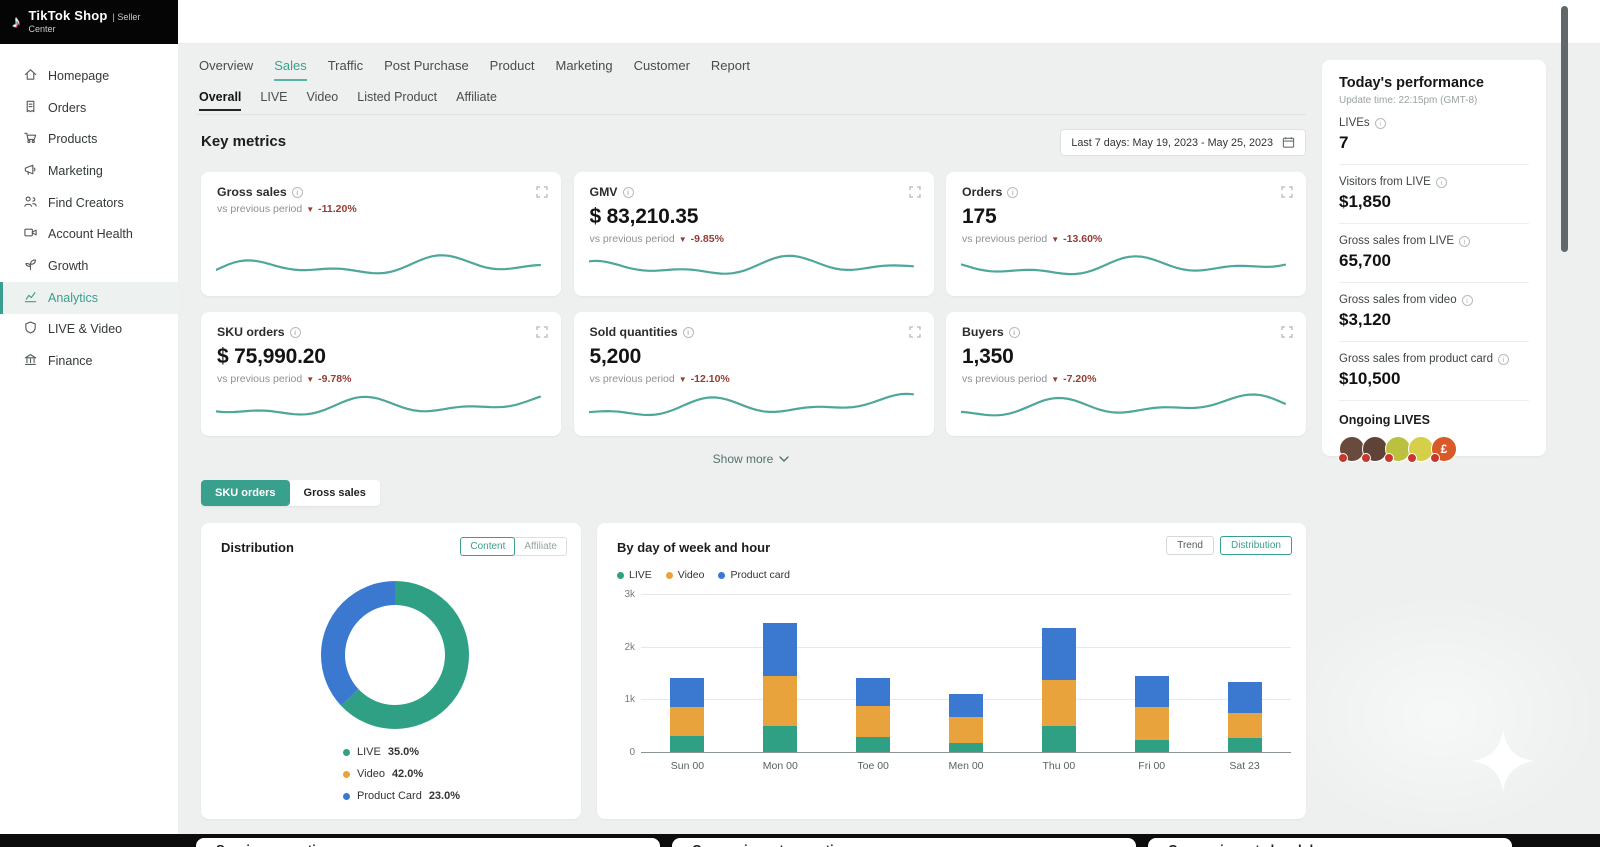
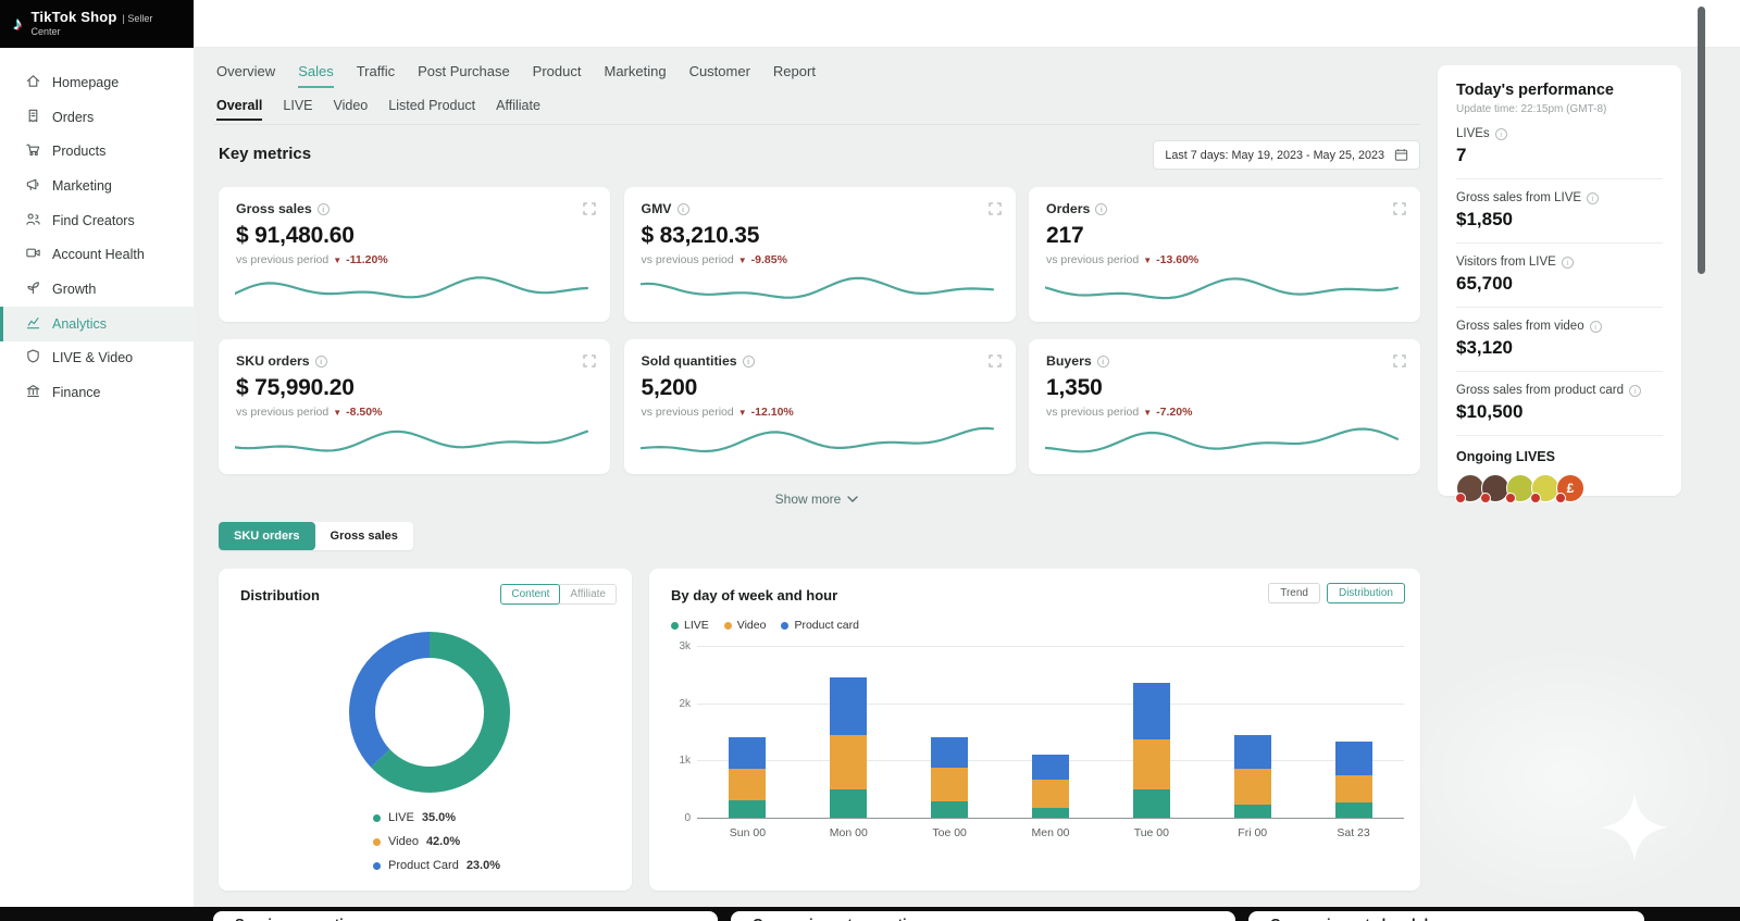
  ♪
  TikTok Shop
  | Seller
  Center
  Homepage
  Orders
  Products
  Marketing
  Find Creators
  Account Health
  Growth
  Analytics
  LIVE & Video
  Finance
  Overview
  Sales
  Traffic
  Post Purchase
  Product
  Marketing
  Customer
  Report
  Overall
  LIVE
  Video
  Listed Product
  Affiliate
  Key metrics
  Last 7 days: May 19, 2023 - May 25, 2023
  Gross sales
  i
+ $ 91,480.60
  vs previous period
  ▼
  -11.20%
  GMV
  i
  $ 83,210.35
  vs previous period
  ▼
  -9.85%
  Orders
  i
- 175
+ 217
  vs previous period
  ▼
  -13.60%
  SKU orders
  i
  $ 75,990.20
  vs previous period
  ▼
- -9.78%
+ -8.50%
  Sold quantities
  i
  5,200
  vs previous period
  ▼
  -12.10%
  Buyers
  i
  1,350
  vs previous period
  ▼
  -7.20%
  Show more
  SKU orders
  Gross sales
  Distribution
  Content
  Affiliate
  LIVE
  35.0%
  Video
  42.0%
  Product Card
  23.0%
  By day of week and hour
  Trend
  Distribution
  LIVE
  Video
  Product card
  0
  1k
  2k
  3k
  Sun 00
  Mon 00
  Toe 00
  Men 00
- Thu 00
+ Tue 00
  Fri 00
  Sat 23
  Today's performance
  Update time: 22:15pm (GMT-8)
  LIVEs
  i
  7
- Visitors from LIVE
+ Gross sales from LIVE
  i
  $1,850
- Gross sales from LIVE
+ Visitors from LIVE
  i
  65,700
  Gross sales from video
  i
  $3,120
  Gross sales from product card
  i
  $10,500
  Ongoing LIVES
  £
